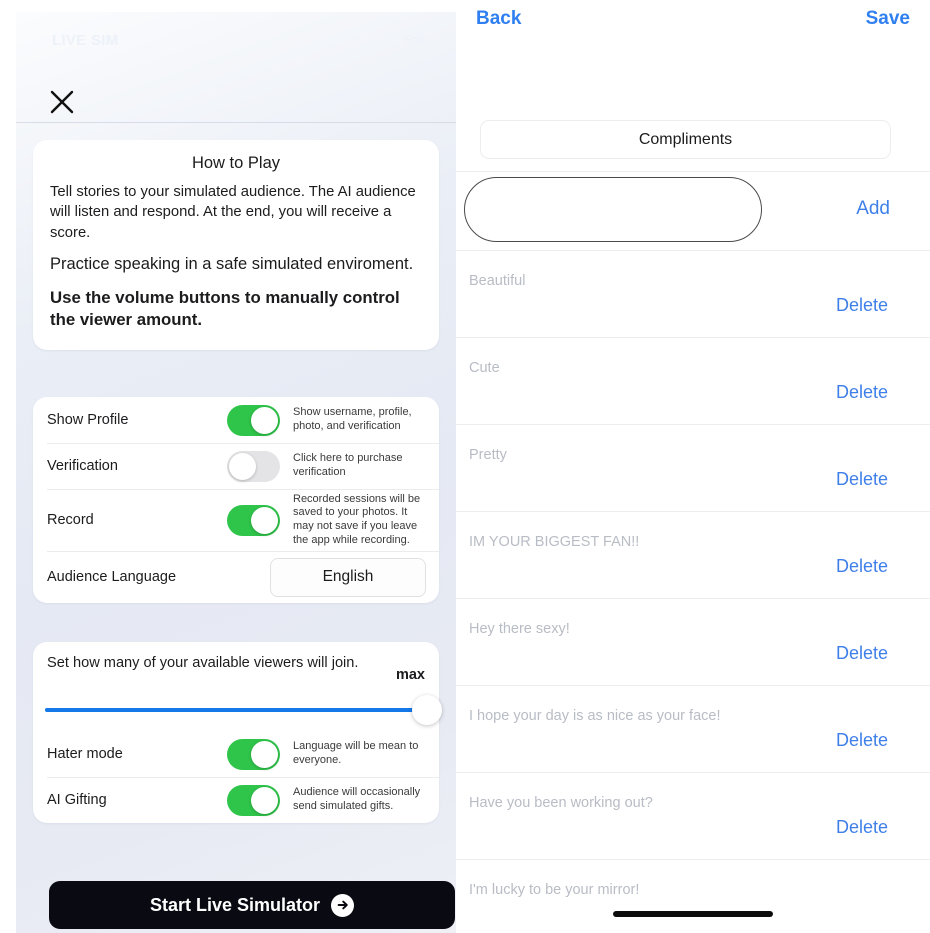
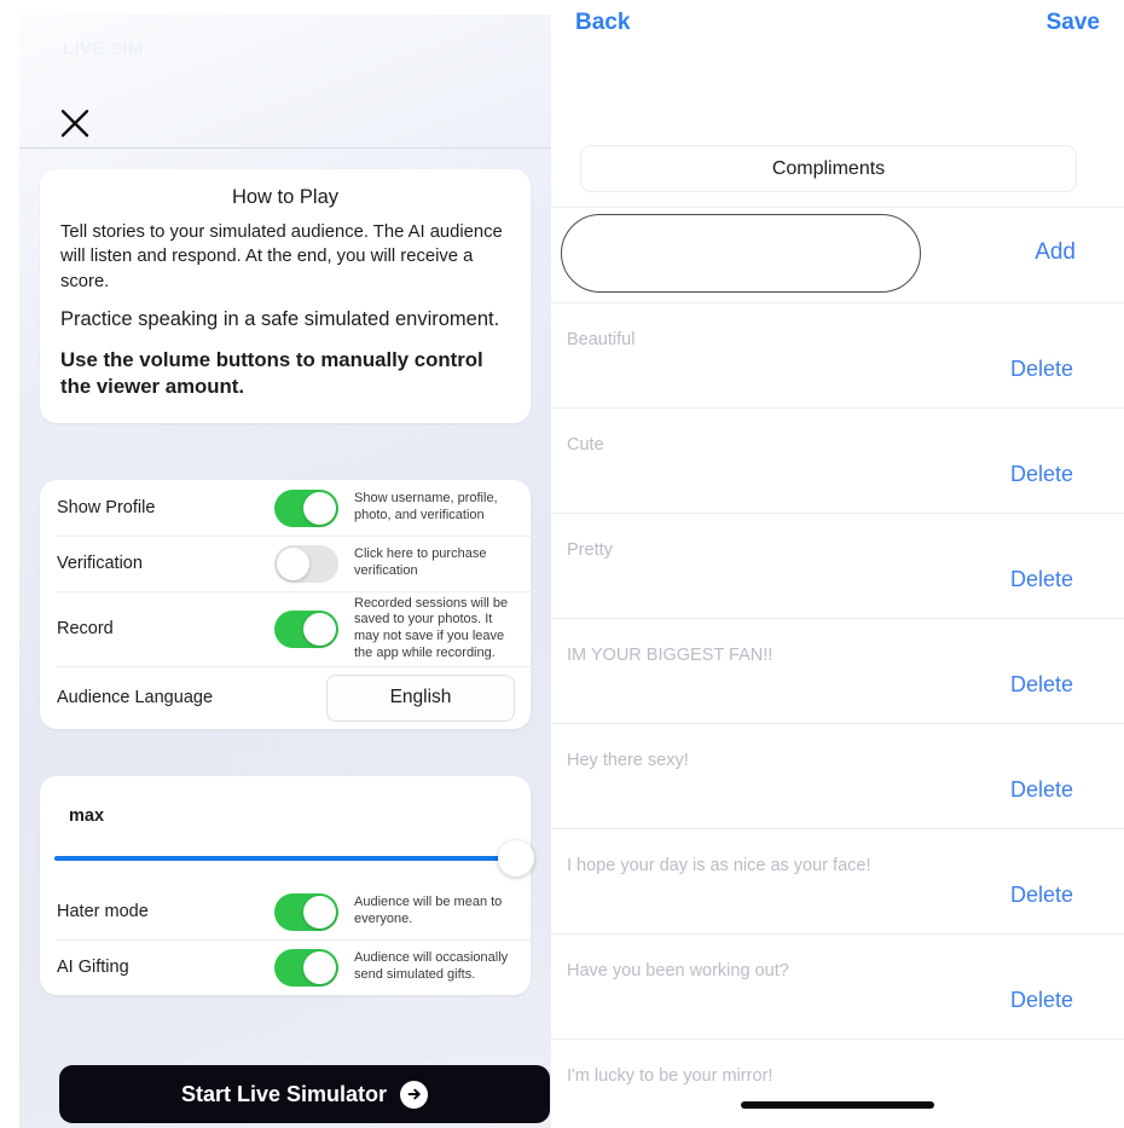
  How to Play
  Tell stories to your simulated audience. The AI audience will listen and respond. At the end, you will receive a score.
  Practice speaking in a safe simulated enviroment.
  Use the volume buttons to manually control the viewer amount.
  Show Profile
  Show username, profile, photo, and verification
  Verification
  Click here to purchase verification
  Record
  Recorded sessions will be saved to your photos. It may not save if you leave the app while recording.
  Audience Language
  English
- Set how many of your available viewers will join.
  max
  Hater mode
- Language will be mean to everyone.
+ Audience will be mean to everyone.
  AI Gifting
  Audience will occasionally send simulated gifts.
  Start Live Simulator
  Back
  Save
  Compliments
  Add
  Beautiful
  Delete
  Cute
  Delete
  Pretty
  Delete
  IM YOUR BIGGEST FAN!!
  Delete
  Hey there sexy!
  Delete
  I hope your day is as nice as your face!
  Delete
  Have you been working out?
  Delete
  I'm lucky to be your mirror!
